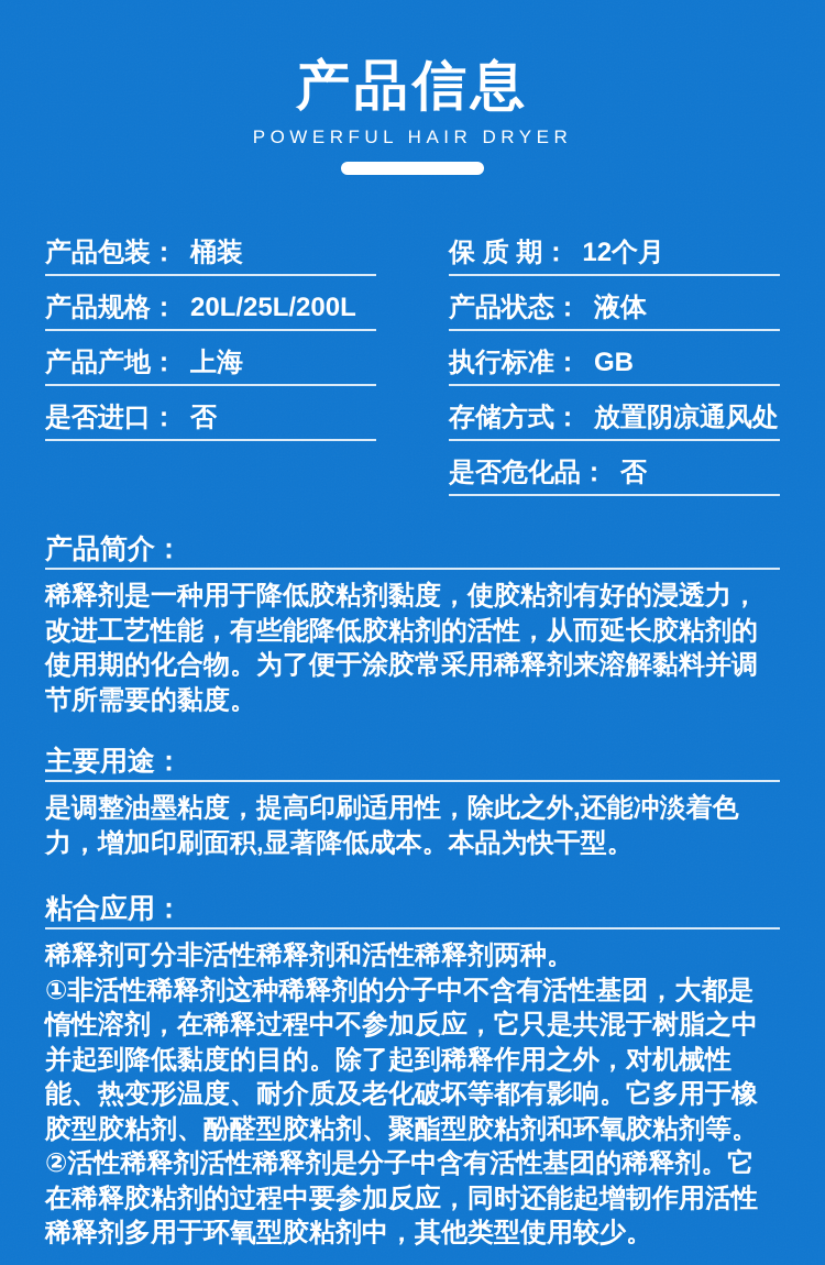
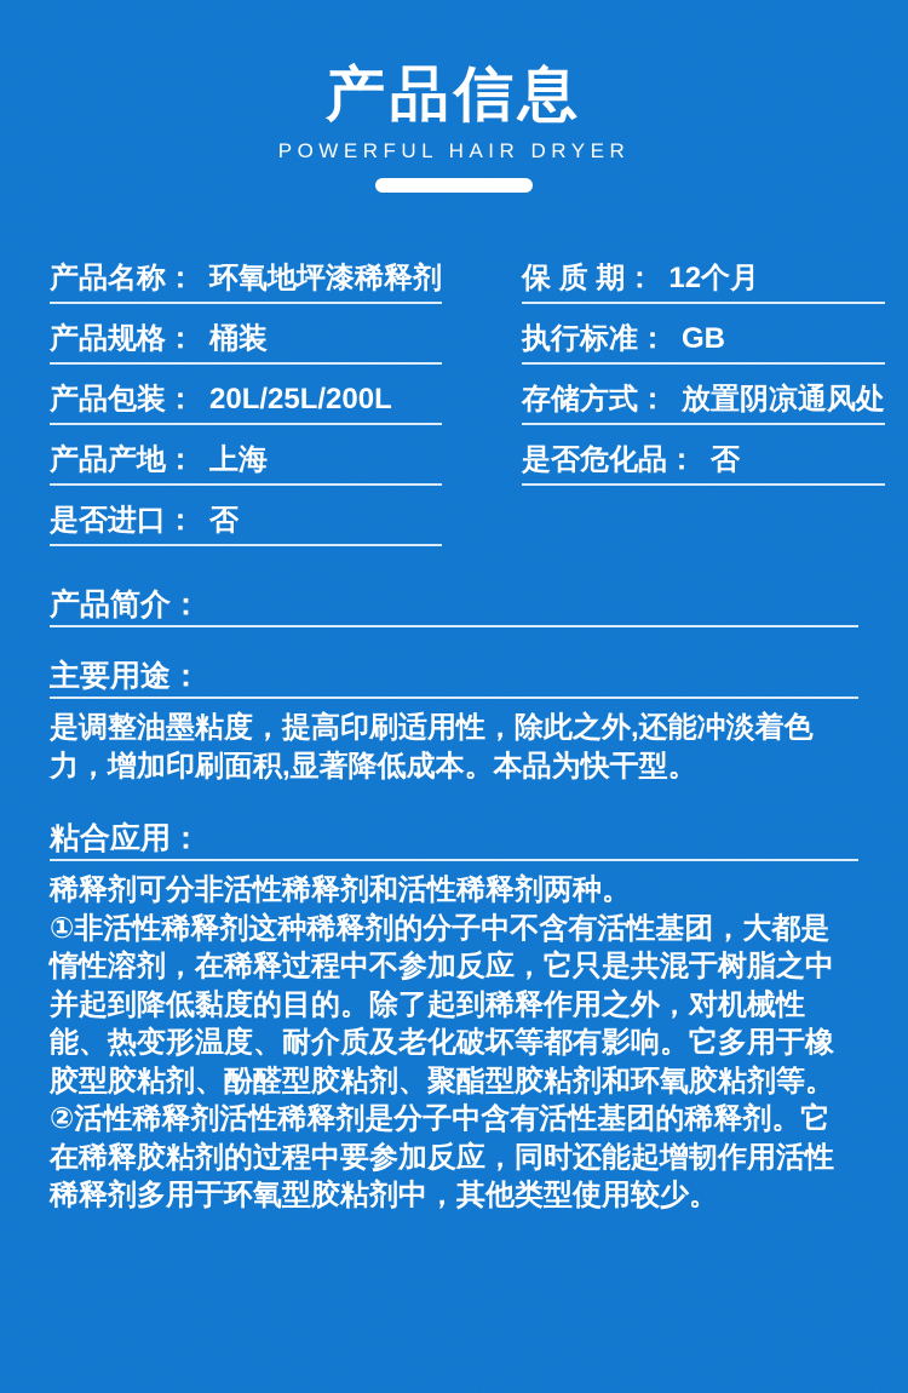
  产品信息
  POWERFUL HAIR DRYER
+ 产品名称：
+ 环氧地坪漆稀释剂
- 产品包装：
+ 产品规格：
  桶装
- 产品规格：
+ 产品包装：
  20L/25L/200L
  产品产地：
  上海
  是否进口：
  否
  保 质 期：
  12个月
- 产品状态：
- 液体
  执行标准：
  GB
  存储方式：
  放置阴凉通风处
  是否危化品：
  否
  产品简介：
- 稀释剂是一种用于降低胶粘剂黏度，使胶粘剂有好的浸透力，改进工艺性能，有些能降低胶粘剂的活性，从而延长胶粘剂的使用期的化合物。为了便于涂胶常采用稀释剂来溶解黏料并调节所需要的黏度。
  主要用途：
  是调整油墨粘度，提高印刷适用性，除此之外,还能冲淡着色力，增加印刷面积,显著降低成本。本品为快干型。
  粘合应用：
  稀释剂可分非活性稀释剂和活性稀释剂两种。
  ①非活性稀释剂这种稀释剂的分子中不含有活性基团，大都是惰性溶剂，在稀释过程中不参加反应，它只是共混于树脂之中并起到降低黏度的目的。除了起到稀释作用之外，对机械性能、热变形温度、耐介质及老化破坏等都有影响。它多用于橡胶型胶粘剂、酚醛型胶粘剂、聚酯型胶粘剂和环氧胶粘剂等。
  ②活性稀释剂活性稀释剂是分子中含有活性基团的稀释剂。它在稀释胶粘剂的过程中要参加反应，同时还能起增韧作用活性稀释剂多用于环氧型胶粘剂中，其他类型使用较少。
